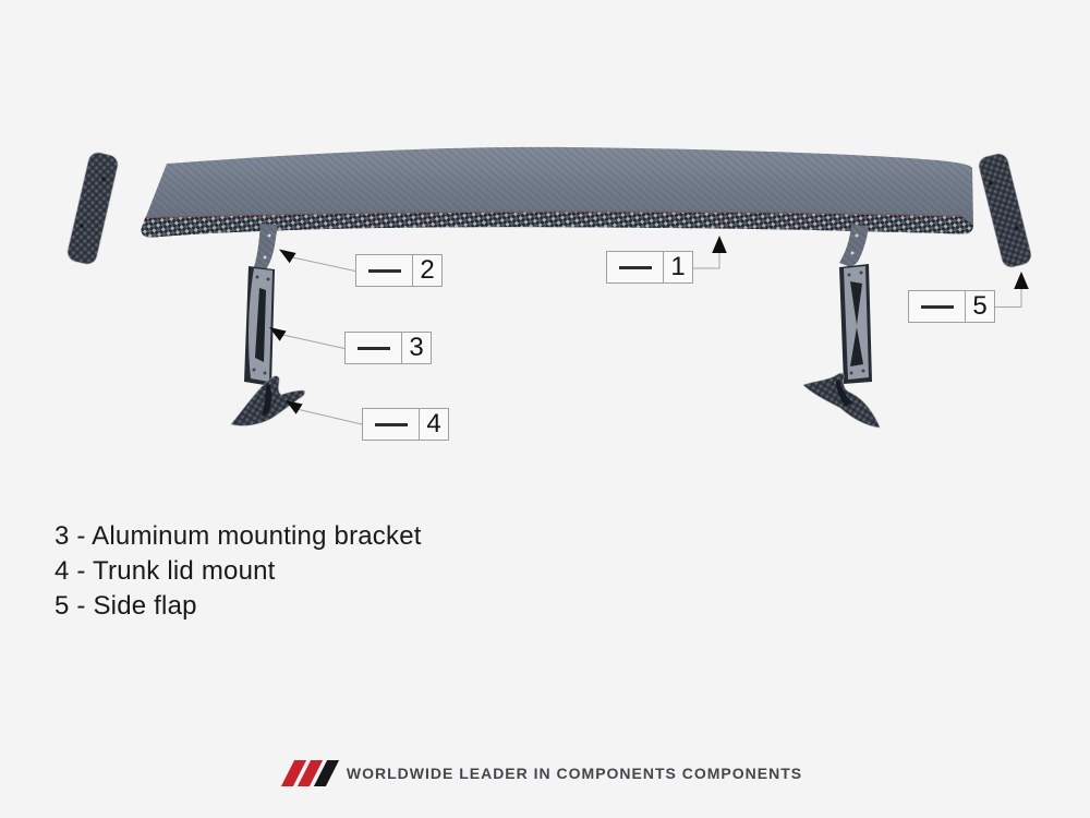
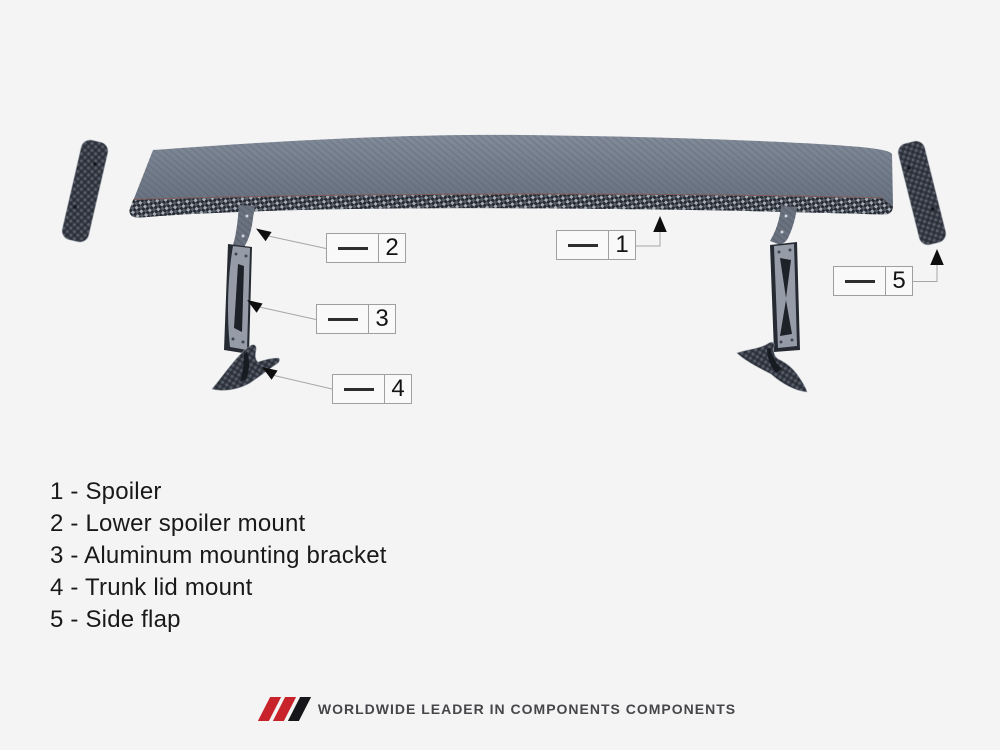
  1
  2
  3
  4
  5
+ 1 - Spoiler
+ 2 - Lower spoiler mount
  3 - Aluminum mounting bracket
  4 - Trunk lid mount
  5 - Side flap
  WORLDWIDE LEADER IN COMPONENTS COMPONENTS
